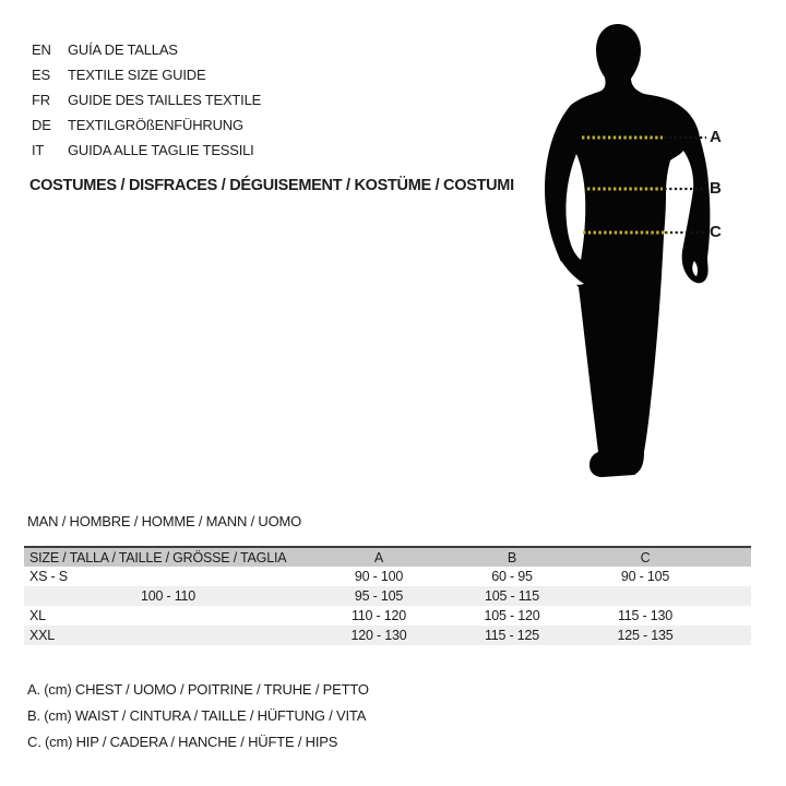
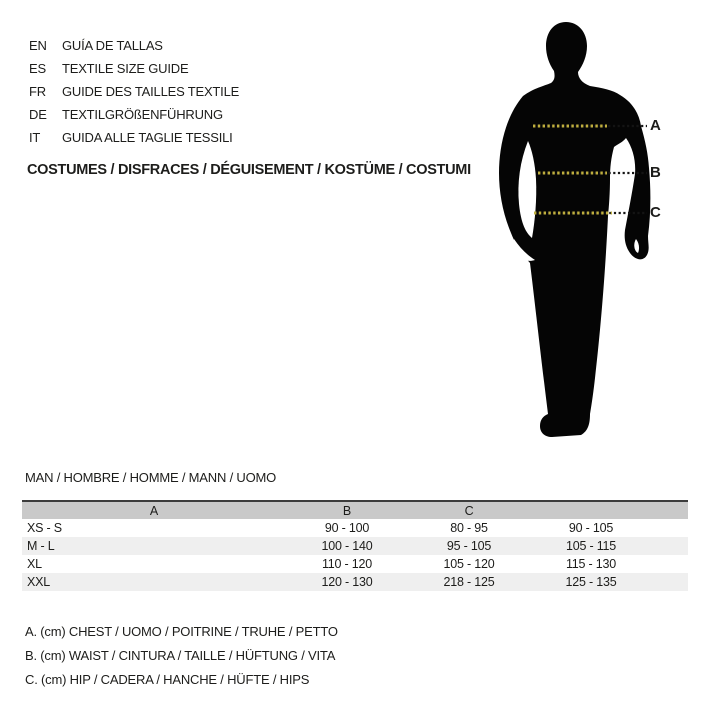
  EN
  GUÍA DE TALLAS
  ES
  TEXTILE SIZE GUIDE
  FR
  GUIDE DES TAILLES TEXTILE
  DE
  TEXTILGRÖßENFÜHRUNG
  IT
  GUIDA ALLE TAGLIE TESSILI
  COSTUMES / DISFRACES / DÉGUISEMENT / KOSTÜME / COSTUMI
  A
  B
  C
  MAN / HOMBRE / HOMME / MANN / UOMO
- SIZE / TALLA / TAILLE / GRÖSSE / TAGLIA
  A
  B
  C
  XS - S
  90 - 100
- 60 - 95
+ 80 - 95
  90 - 105
+ M - L
- 100 - 110
+ 100 - 140
  95 - 105
  105 - 115
  XL
  110 - 120
  105 - 120
  115 - 130
  XXL
  120 - 130
- 115 - 125
+ 218 - 125
  125 - 135
  A. (cm) CHEST / UOMO / POITRINE / TRUHE / PETTO
  B. (cm) WAIST / CINTURA / TAILLE / HÜFTUNG / VITA
  C. (cm) HIP / CADERA / HANCHE / HÜFTE / HIPS
